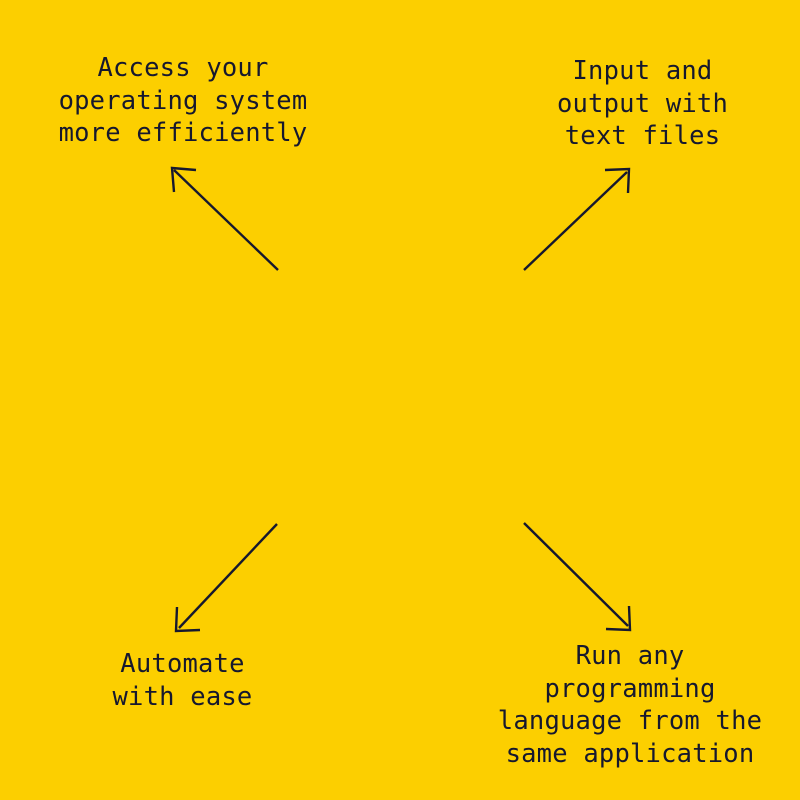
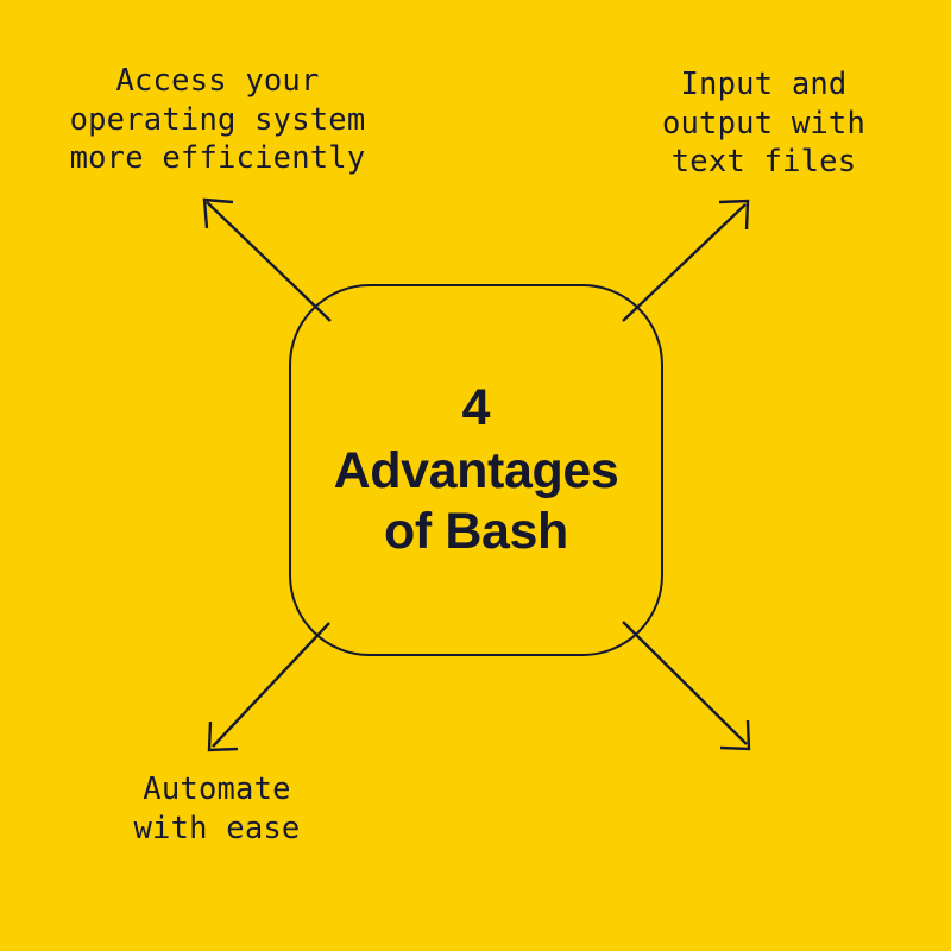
+ 4
+ Advantages
+ of Bash
  Access your
  operating system
  more efficiently
  Input and
  output with
  text files
  Automate
  with ease
- Run any
- programming
- language from the
- same application
